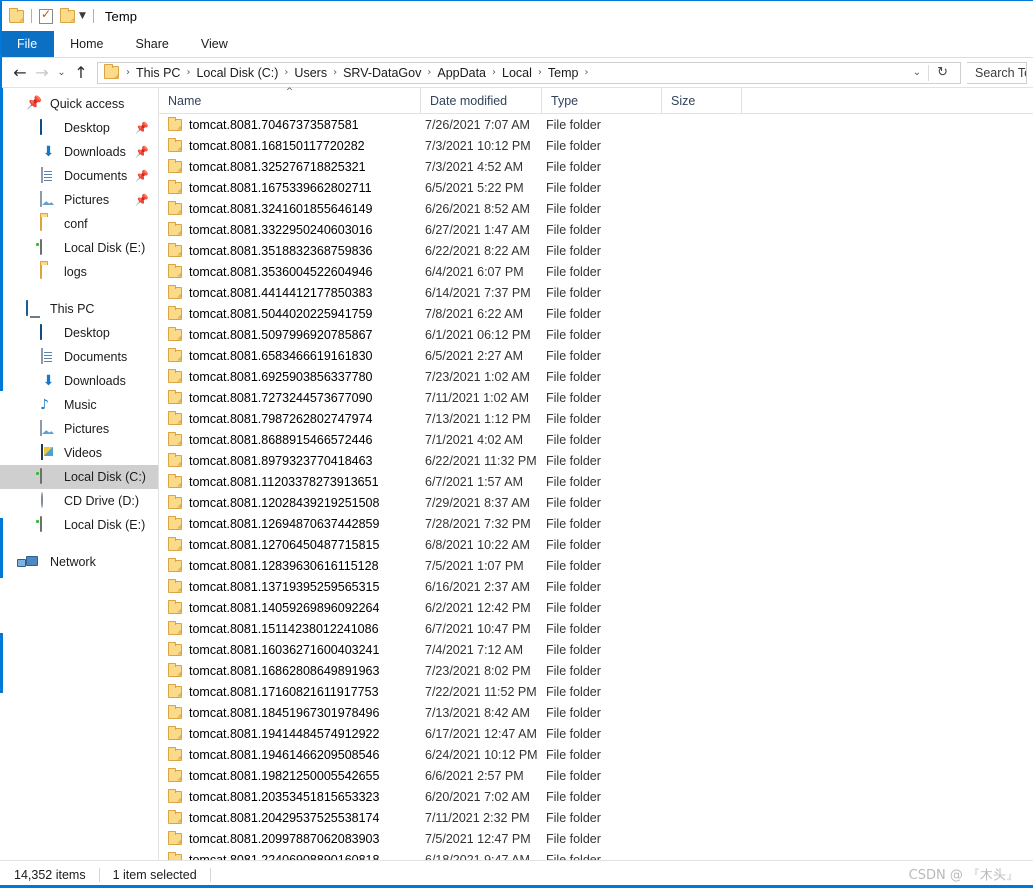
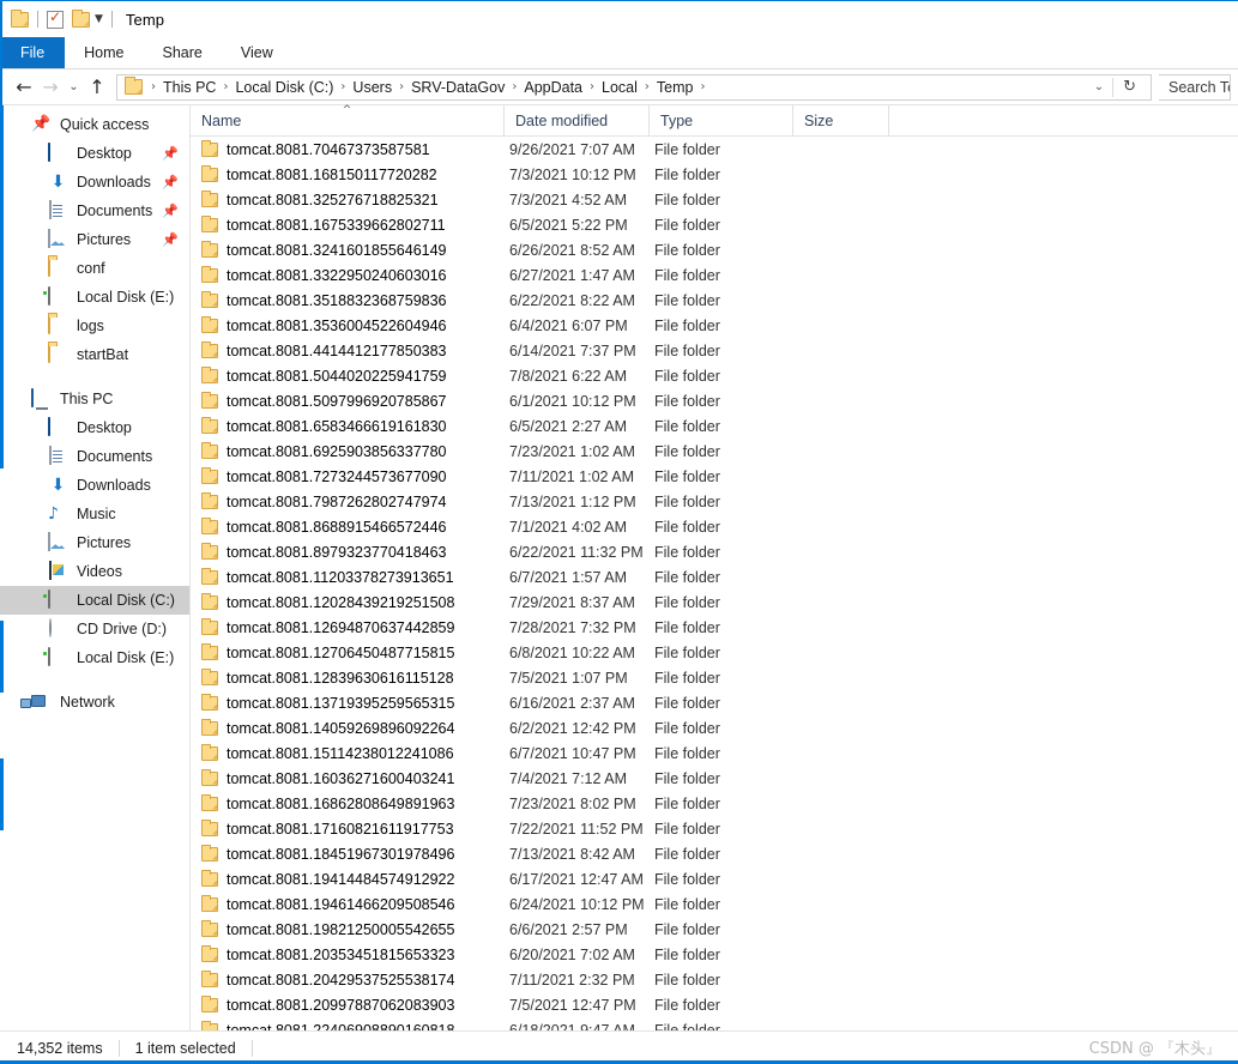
  ▼
  Temp
  File
  Home
  Share
  View
  ←
  →
  ⌄
  ↑
  ›
  This PC
  ›
  Local Disk (C:)
  ›
  Users
  ›
  SRV-DataGov
  ›
  AppData
  ›
  Local
  ›
  Temp
  ›
  ⌄
  ↻
  Search T
  📌
  Quick access
  Desktop
  📌
  ⬇
  Downloads
  📌
  Documents
  📌
  Pictures
  📌
  conf
  Local Disk (E:)
  logs
+ startBat
  This PC
  Desktop
  Documents
  ⬇
  Downloads
  ♪
  Music
  Pictures
  Videos
  Local Disk (C:)
  CD Drive (D:)
  Local Disk (E:)
  Network
  ^
  Name
  Date modified
  Type
  Size
  tomcat.8081.70467373587581
- 7/26/2021 7:07 AM
+ 9/26/2021 7:07 AM
  File folder
  tomcat.8081.168150117720282
  7/3/2021 10:12 PM
  File folder
  tomcat.8081.325276718825321
  7/3/2021 4:52 AM
  File folder
  tomcat.8081.1675339662802711
  6/5/2021 5:22 PM
  File folder
  tomcat.8081.3241601855646149
  6/26/2021 8:52 AM
  File folder
  tomcat.8081.3322950240603016
  6/27/2021 1:47 AM
  File folder
  tomcat.8081.3518832368759836
  6/22/2021 8:22 AM
  File folder
  tomcat.8081.3536004522604946
  6/4/2021 6:07 PM
  File folder
  tomcat.8081.4414412177850383
  6/14/2021 7:37 PM
  File folder
  tomcat.8081.5044020225941759
  7/8/2021 6:22 AM
  File folder
  tomcat.8081.5097996920785867
- 6/1/2021 06:12 PM
+ 6/1/2021 10:12 PM
  File folder
  tomcat.8081.6583466619161830
  6/5/2021 2:27 AM
  File folder
  tomcat.8081.6925903856337780
  7/23/2021 1:02 AM
  File folder
  tomcat.8081.7273244573677090
  7/11/2021 1:02 AM
  File folder
  tomcat.8081.7987262802747974
  7/13/2021 1:12 PM
  File folder
  tomcat.8081.8688915466572446
  7/1/2021 4:02 AM
  File folder
  tomcat.8081.8979323770418463
  6/22/2021 11:32 PM
  File folder
  tomcat.8081.11203378273913651
  6/7/2021 1:57 AM
  File folder
  tomcat.8081.12028439219251508
  7/29/2021 8:37 AM
  File folder
  tomcat.8081.12694870637442859
  7/28/2021 7:32 PM
  File folder
  tomcat.8081.12706450487715815
  6/8/2021 10:22 AM
  File folder
  tomcat.8081.12839630616115128
  7/5/2021 1:07 PM
  File folder
  tomcat.8081.13719395259565315
  6/16/2021 2:37 AM
  File folder
  tomcat.8081.14059269896092264
  6/2/2021 12:42 PM
  File folder
  tomcat.8081.15114238012241086
  6/7/2021 10:47 PM
  File folder
  tomcat.8081.16036271600403241
  7/4/2021 7:12 AM
  File folder
  tomcat.8081.16862808649891963
  7/23/2021 8:02 PM
  File folder
  tomcat.8081.17160821611917753
  7/22/2021 11:52 PM
  File folder
  tomcat.8081.18451967301978496
  7/13/2021 8:42 AM
  File folder
  tomcat.8081.19414484574912922
  6/17/2021 12:47 AM
  File folder
  tomcat.8081.19461466209508546
  6/24/2021 10:12 PM
  File folder
  tomcat.8081.19821250005542655
  6/6/2021 2:57 PM
  File folder
  tomcat.8081.20353451815653323
  6/20/2021 7:02 AM
  File folder
  tomcat.8081.20429537525538174
  7/11/2021 2:32 PM
  File folder
  tomcat.8081.20997887062083903
  7/5/2021 12:47 PM
  File folder
  14,352 items
  1 item selected
  CSDN @ 『木头』
